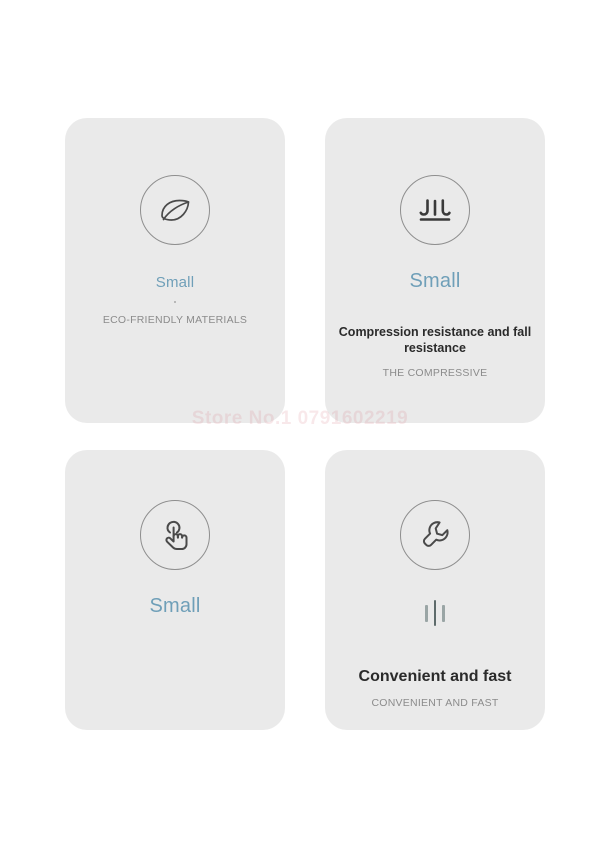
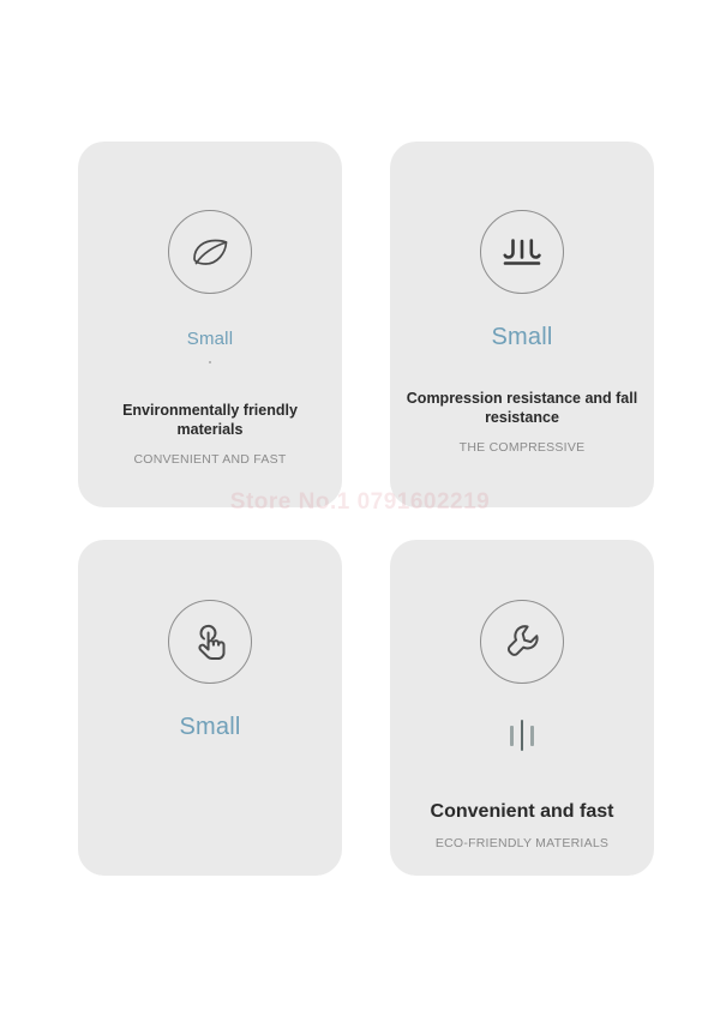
  Small
+ Environmentally friendly materials
- ECO-FRIENDLY MATERIALS
+ CONVENIENT AND FAST
  Small
  Compression resistance and fall resistance
  THE COMPRESSIVE
  Small
  Convenient and fast
- CONVENIENT AND FAST
+ ECO-FRIENDLY MATERIALS
  Store No.1 0791602219
